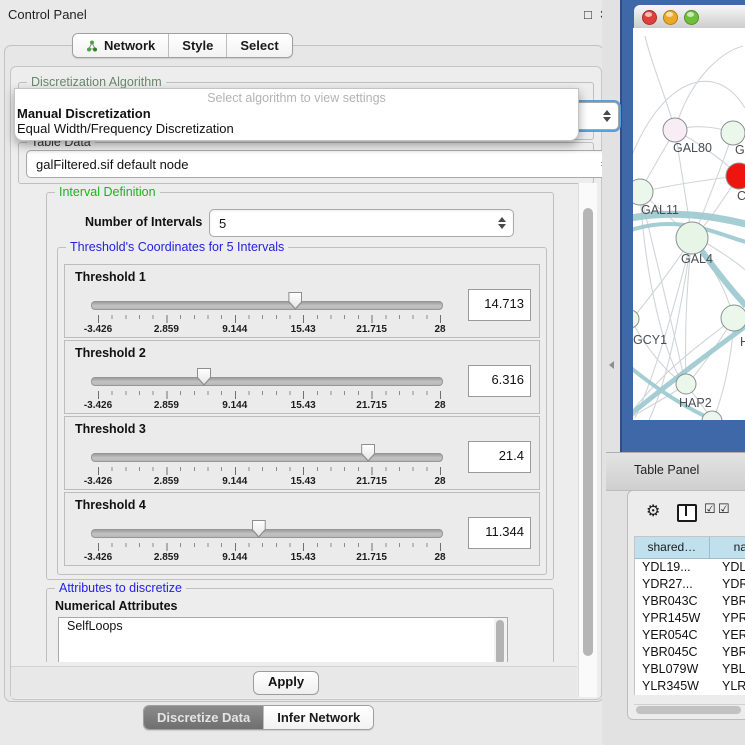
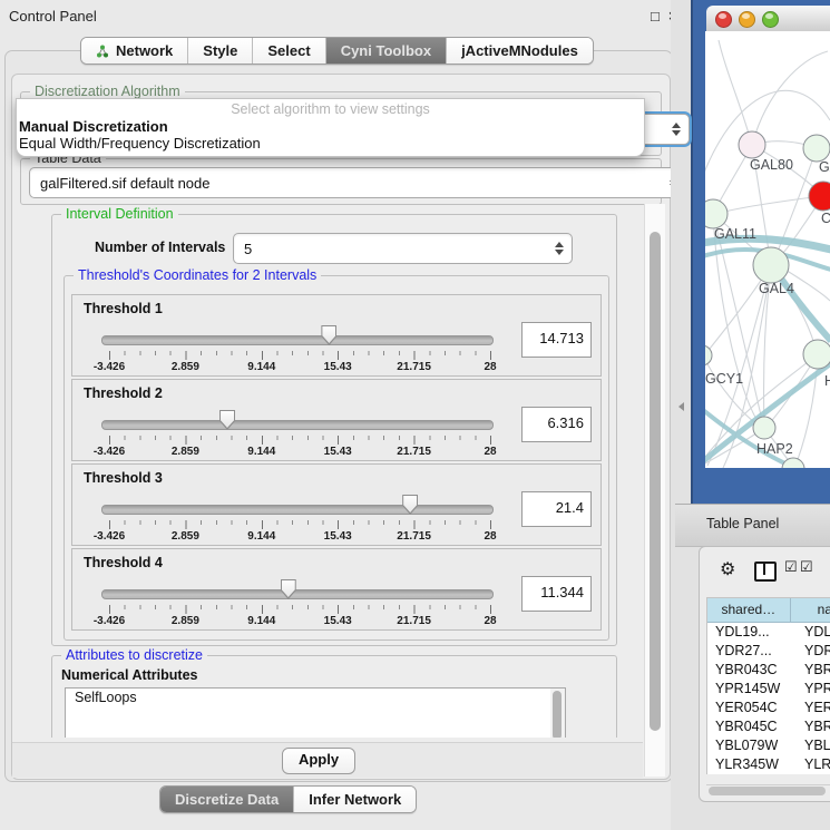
  Control Panel
  □
  Network
  Style
  Select
+ Cyni Toolbox
+ jActiveMNodules
  Discretization Algorithm
  Table Data
  galFiltered.sif default node
  Interval Definition
  Number of Intervals
  5
- Threshold's Coordinates for 5 Intervals
+ Threshold's Coordinates for 2 Intervals
  Threshold 1
  -3.426
  2.859
  9.144
  15.43
  21.715
  28
  14.713
  Threshold 2
  -3.426
  2.859
  9.144
  15.43
  21.715
  28
  6.316
  Threshold 3
  -3.426
  2.859
  9.144
  15.43
  21.715
  28
  21.4
  Threshold 4
  -3.426
  2.859
  9.144
  15.43
  21.715
  28
  11.344
  Attributes to discretize
  Numerical Attributes
  SelfLoops
  Apply
  Discretize Data
  Infer Network
  Select algorithm to view settings
  Manual Discretization
  Equal Width/Frequency Discretization
  GAL80
  C
  GAL11
  GAL4
  GCY1
  HAP2
  Table Panel
  ⚙
  ☑
  ☑
  shared…
  na
  YDL19...
  YDL
  YDR27...
  YDR
  YBR043C
  YBR
  YPR145W
  YPR
  YER054C
  YER
  YBR045C
  YBR
  YBL079W
  YBL
  YLR345W
  YLR
